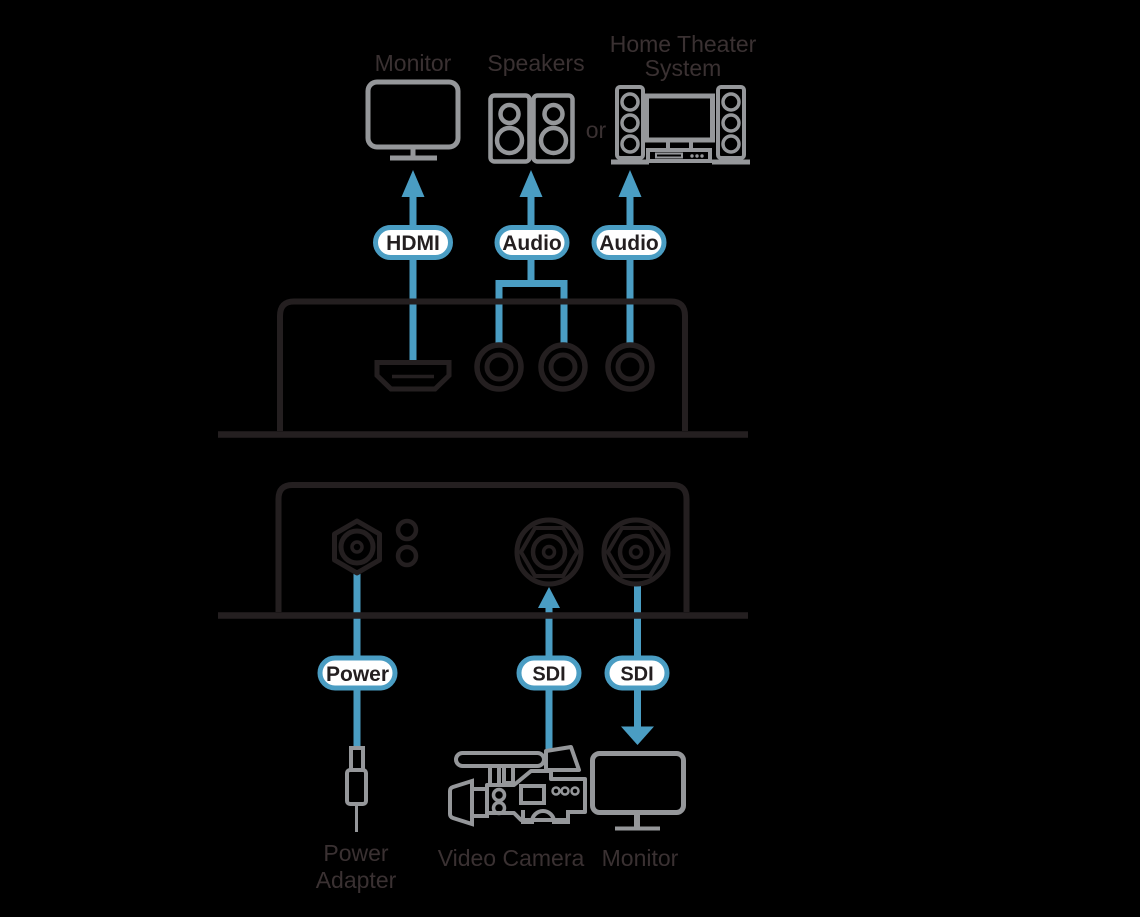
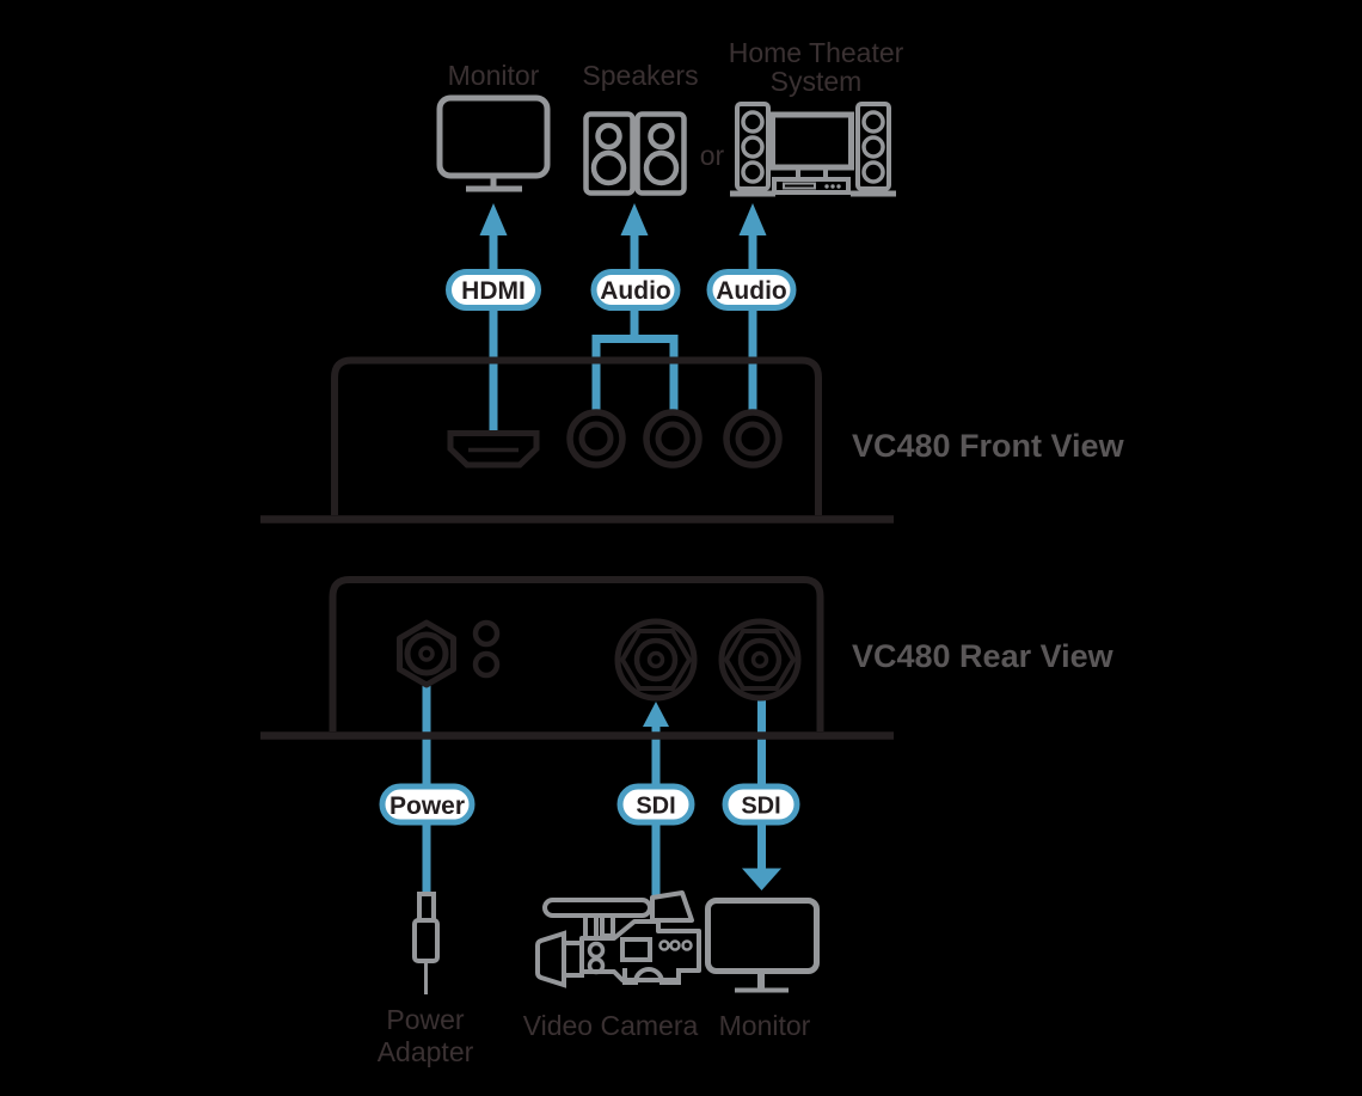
  HDMI
  Audio
  Audio
  Power
  SDI
  SDI
  Monitor
  Speakers
  Home Theater
  System
  or
+ VC480 Front View
+ VC480 Rear View
  Power
  Adapter
  Video Camera
  Monitor
